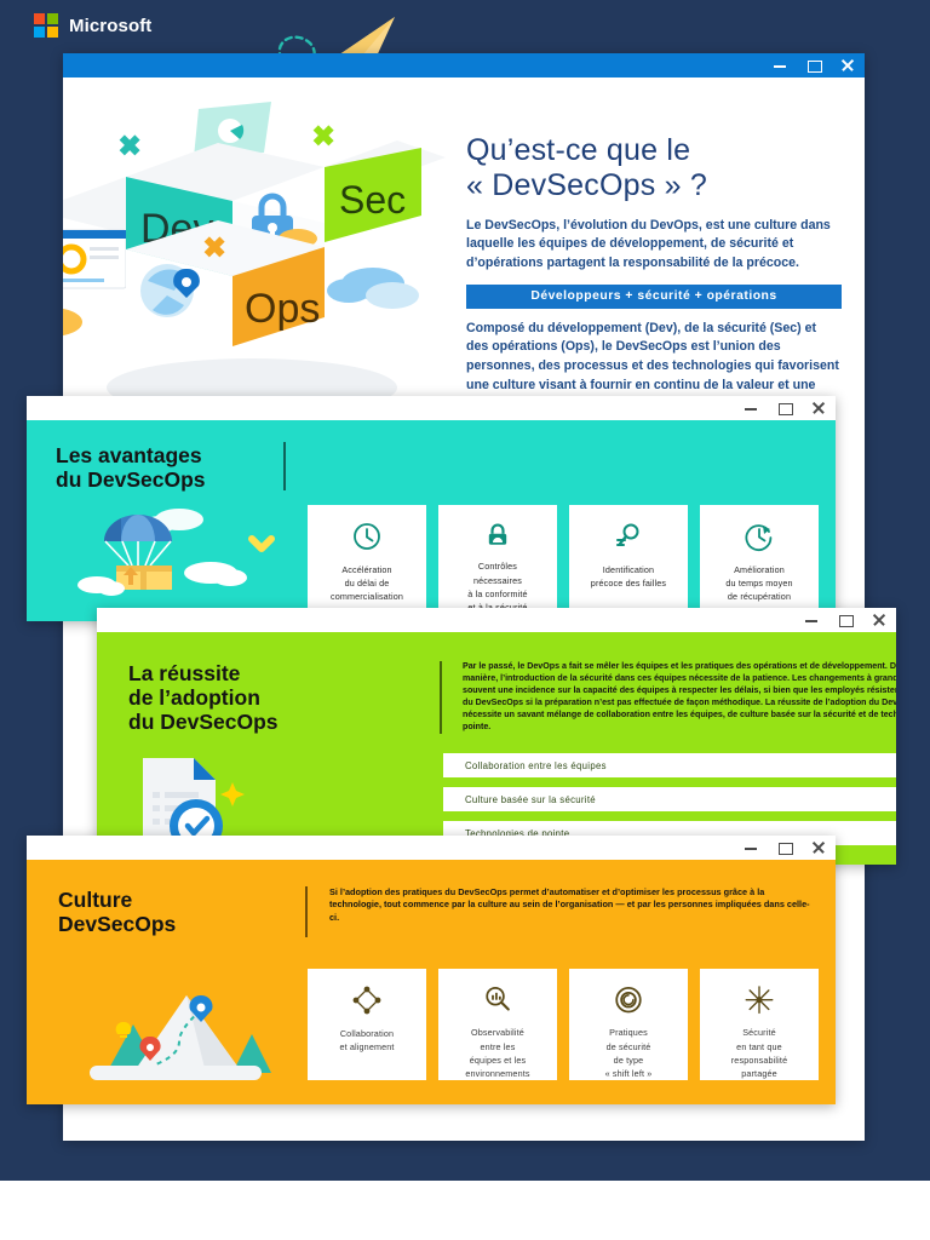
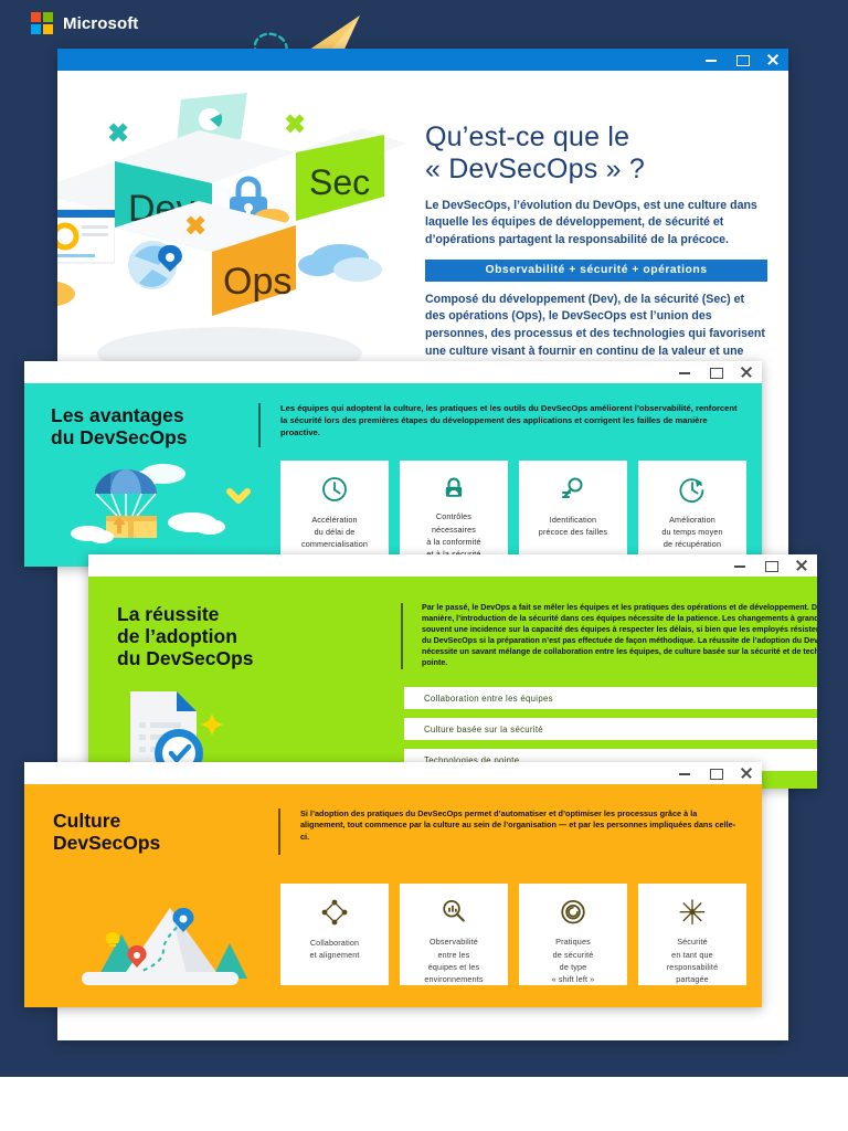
  Microsoft
  Sec
  Ops
  Qu’est-ce que le
  « DevSecOps » ?
  Le DevSecOps, l’évolution du DevOps, est une culture dans laquelle les équipes de développement, de sécurité et d’opérations partagent la responsabilité de la précoce.
- Développeurs + sécurité + opérations
+ Observabilité + sécurité + opérations
  Composé du développement (Dev), de la sécurité (Sec) et des opérations (Ops), le DevSecOps est l’union des personnes, des processus et des technologies qui favorisent une culture visant à fournir en continu de la valeur et une
  Les avantages
  du DevSecOps
+ Les équipes qui adoptent la culture, les pratiques et les outils du DevSecOps améliorent l’observabilité, renforcent la sécurité lors des premières étapes du développement des applications et corrigent les failles de manière proactive.
  Accélération
  du délai de
  commercialisation
  Contrôles
  nécessaires
  à la conformité
  Identification
  précoce des failles
  Amélioration
  du temps moyen
  de récupération
  La réussite
  de l’adoption
  du DevSecOps
  Par le passé, le DevOps a fait se mêler les équipes et les pratiques des opérations et de développement. D manière, l’introduction de la sécurité dans ces équipes nécessite de la patience. Les changements à grand souvent une incidence sur la capacité des équipes à respecter les délais, si bien que les employés résiste du DevSecOps si la préparation n’est pas effectuée de façon méthodique. La réussite de l’adoption du Dev nécessite un savant mélange de collaboration entre les équipes, de culture basée sur la sécurité et de tech pointe.
  Collaboration entre les équipes
  Culture basée sur la sécurité
  Technologies de pointe
  Culture
  DevSecOps
- Si l’adoption des pratiques du DevSecOps permet d’automatiser et d’optimiser les processus grâce à la technologie, tout commence par la culture au sein de l’organisation — et par les personnes impliquées dans celle-ci.
+ Si l’adoption des pratiques du DevSecOps permet d’automatiser et d’optimiser les processus grâce à la alignement, tout commence par la culture au sein de l’organisation — et par les personnes impliquées dans celle-ci.
  Collaboration
  et alignement
  Observabilité
  entre les
  équipes et les
  environnements
  Pratiques
  de sécurité
  de type
  « shift left »
  Sécurité
  en tant que
  responsabilité
  partagée
